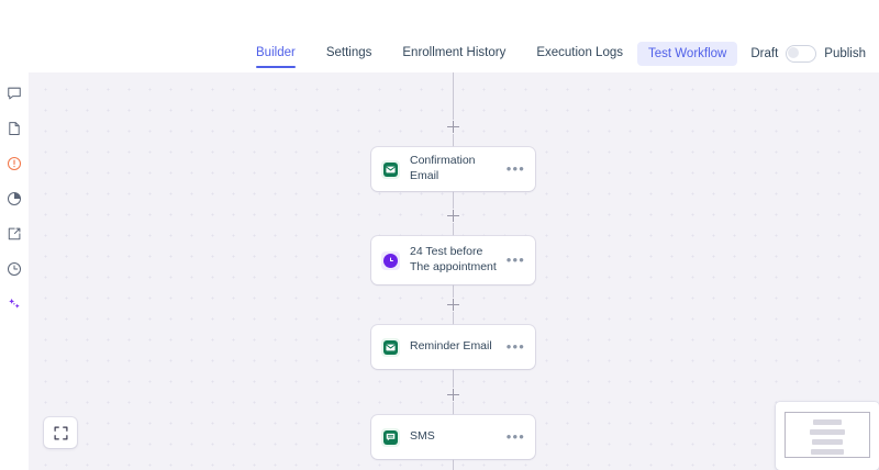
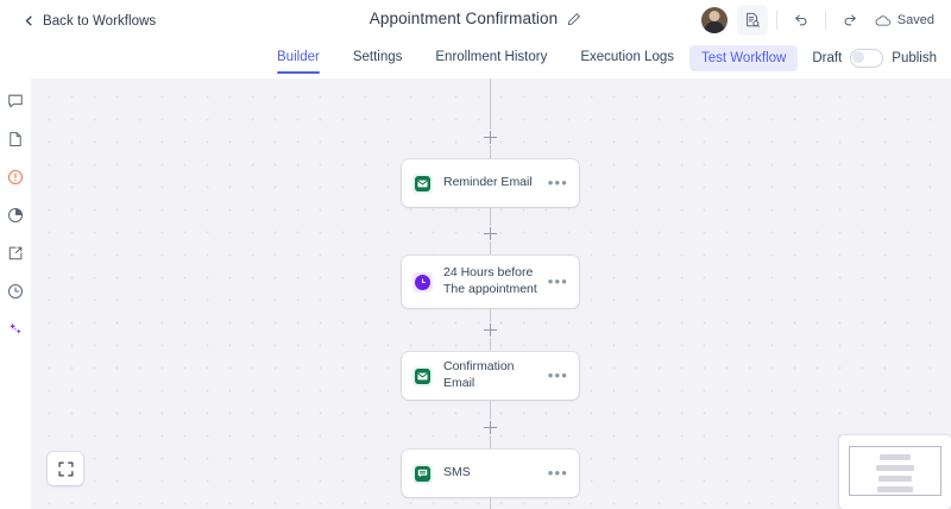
+ Back to Workflows
+ Appointment Confirmation
+ Saved
  Builder
  Settings
  Enrollment History
  Execution Logs
  Test Workflow
  Draft
  Publish
- Confirmation Email
+ Reminder Email
  •••
- 24 Test before The appointment
+ 24 Hours before The appointment
  •••
- Reminder Email
+ Confirmation Email
  •••
  SMS
  •••
